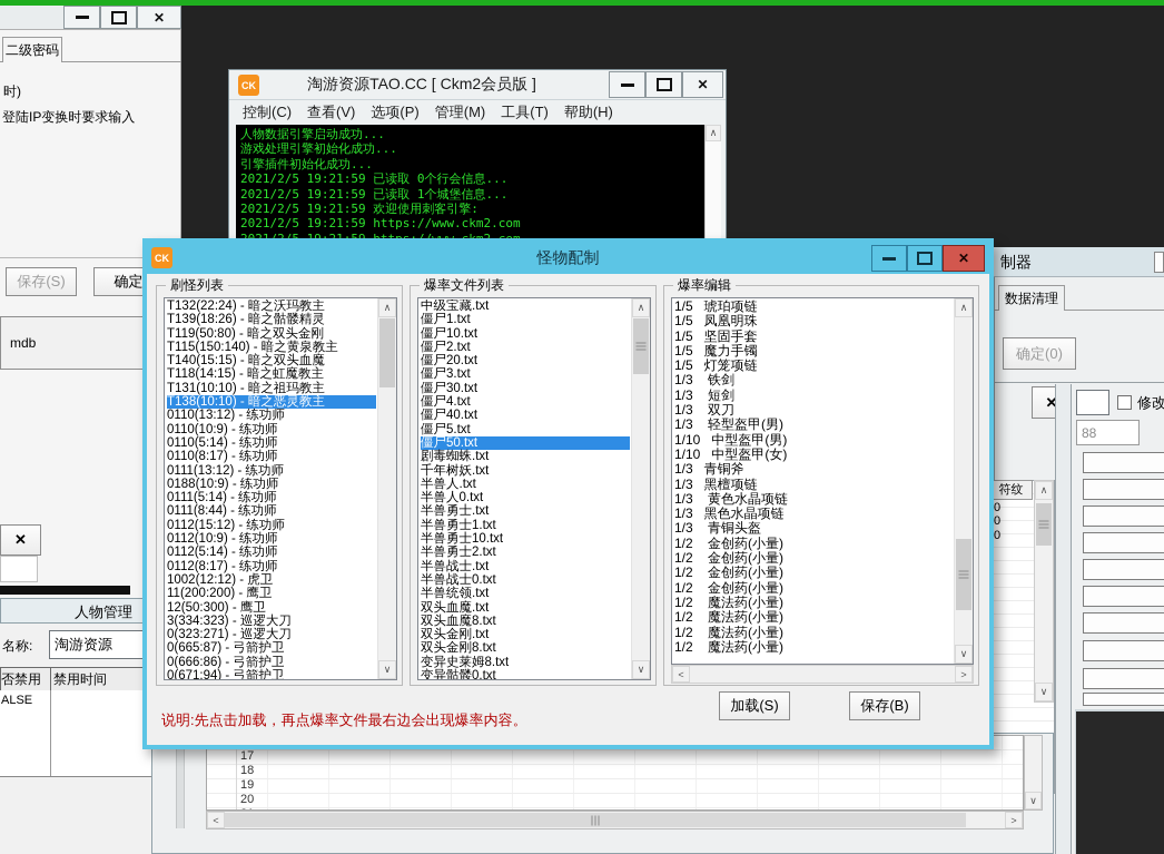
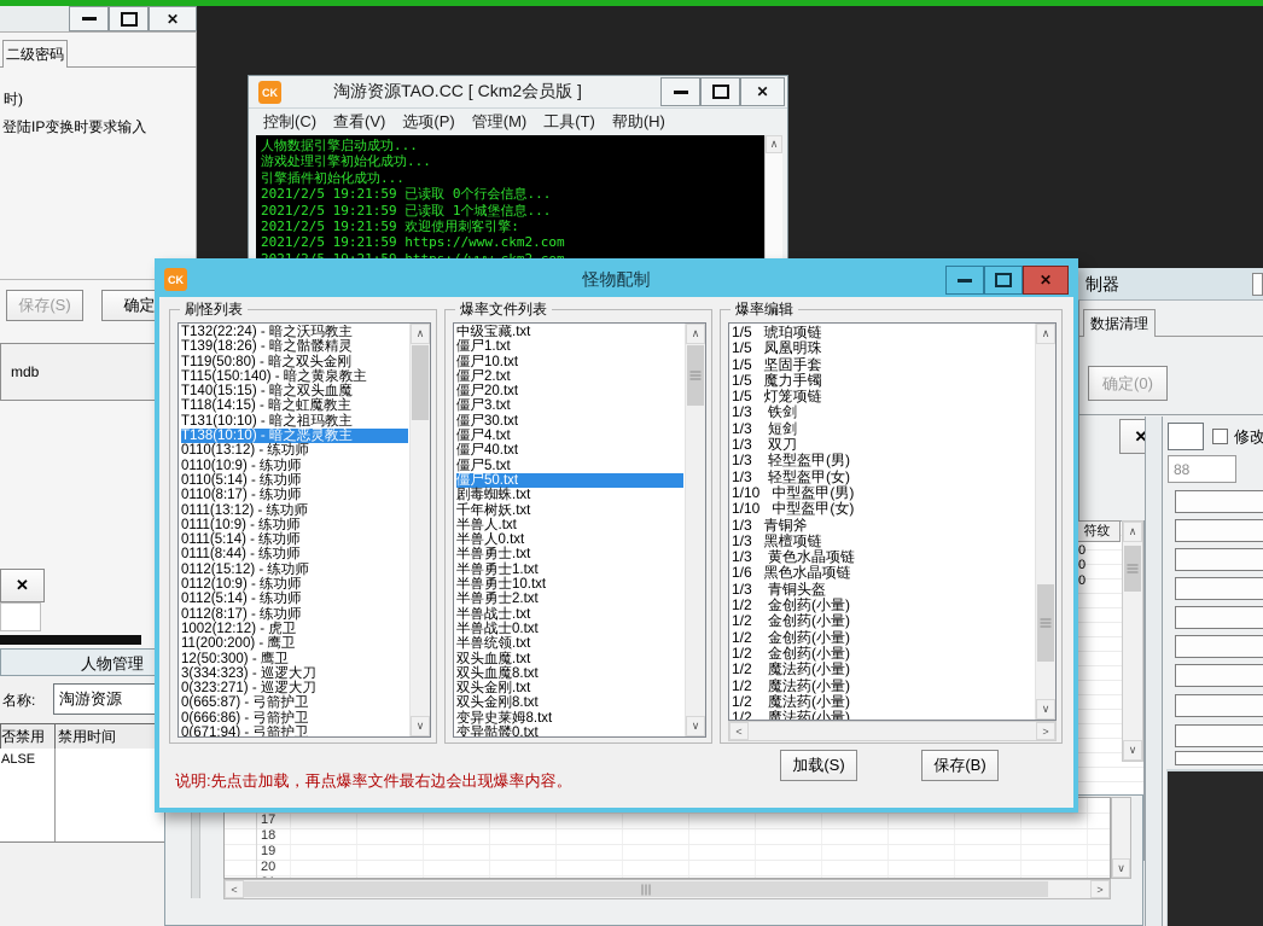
  ✕
  二级密码
  时)
  登陆IP变换时要求输入
  保存(S)
  mdb
  ✕
  人物管理
  名称:
  淘游资源
  否禁用
  禁用时间
  ALSE
  CK
  淘游资源TAO.CC [ Ckm2会员版 ]
  ✕
  控制(C)
  查看(V)
  选项(P)
  管理(M)
  工具(T)
  帮助(H)
  人物数据引擎启动成功...
  游戏处理引擎初始化成功...
  引擎插件初始化成功...
  2021/2/5 19:21:59 已读取 0个行会信息...
  2021/2/5 19:21:59 已读取 1个城堡信息...
  2021/2/5 19:21:59 欢迎使用刺客引擎:
  2021/2/5 19:21:59 https://www.ckm2.com
  ∧
  制器
  数据清理
  确定(0)
  ✕
  修改
  88
  0
  0
  0
  符纹
  ∧
  ∨
  17
  18
  19
  20
  ∨
  <
  >
  CK
  怪物配制
  ✕
  刷怪列表
  T132(22:24) - 暗之沃玛教主
  T139(18:26) - 暗之骷髅精灵
  T119(50:80) - 暗之双头金刚
  T115(150:140) - 暗之黄泉教主
  T140(15:15) - 暗之双头血魔
  T118(14:15) - 暗之虹魔教主
  T131(10:10) - 暗之祖玛教主
  T138(10:10) - 暗之恶灵教主
  0110(13:12) - 练功师
  0110(10:9) - 练功师
  0110(5:14) - 练功师
  0110(8:17) - 练功师
  0111(13:12) - 练功师
- 0188(10:9) - 练功师
+ 0111(10:9) - 练功师
  0111(5:14) - 练功师
  0111(8:44) - 练功师
  0112(15:12) - 练功师
  0112(10:9) - 练功师
  0112(5:14) - 练功师
  0112(8:17) - 练功师
  1002(12:12) - 虎卫
  11(200:200) - 鹰卫
  12(50:300) - 鹰卫
  3(334:323) - 巡逻大刀
  0(323:271) - 巡逻大刀
  0(665:87) - 弓箭护卫
  0(666:86) - 弓箭护卫
  0(671:94) - 弓箭护卫
  ∧
  ∨
  爆率文件列表
  中级宝藏.txt
  僵尸1.txt
  僵尸10.txt
  僵尸2.txt
  僵尸20.txt
  僵尸3.txt
  僵尸30.txt
  僵尸4.txt
  僵尸40.txt
  僵尸5.txt
  僵尸50.txt
  剧毒蜘蛛.txt
  千年树妖.txt
  半兽人.txt
  半兽人0.txt
  半兽勇士.txt
  半兽勇士1.txt
  半兽勇士10.txt
  半兽勇士2.txt
  半兽战士.txt
  半兽战士0.txt
  半兽统领.txt
  双头血魔.txt
  双头血魔8.txt
  双头金刚.txt
  双头金刚8.txt
  变异史莱姆8.txt
  变异骷髅0.txt
  ∧
  ∨
  爆率编辑
  1/5 琥珀项链
  1/5 凤凰明珠
  1/5 坚固手套
  1/5 魔力手镯
  1/5 灯笼项链
  1/3 铁剑
  1/3 短剑
  1/3 双刀
  1/3 轻型盔甲(男)
+ 1/3 轻型盔甲(女)
  1/10 中型盔甲(男)
  1/10 中型盔甲(女)
  1/3 青铜斧
  1/3 黑檀项链
  1/3 黄色水晶项链
- 1/3 黑色水晶项链
+ 1/6 黑色水晶项链
  1/3 青铜头盔
  1/2 金创药(小量)
  1/2 金创药(小量)
  1/2 金创药(小量)
  1/2 金创药(小量)
  1/2 魔法药(小量)
  1/2 魔法药(小量)
  1/2 魔法药(小量)
  1/2 魔法药(小量)
  ∧
  ∨
  <
  >
  加载(S)
  保存(B)
  说明:先点击加载，再点爆率文件最右边会出现爆率内容。
